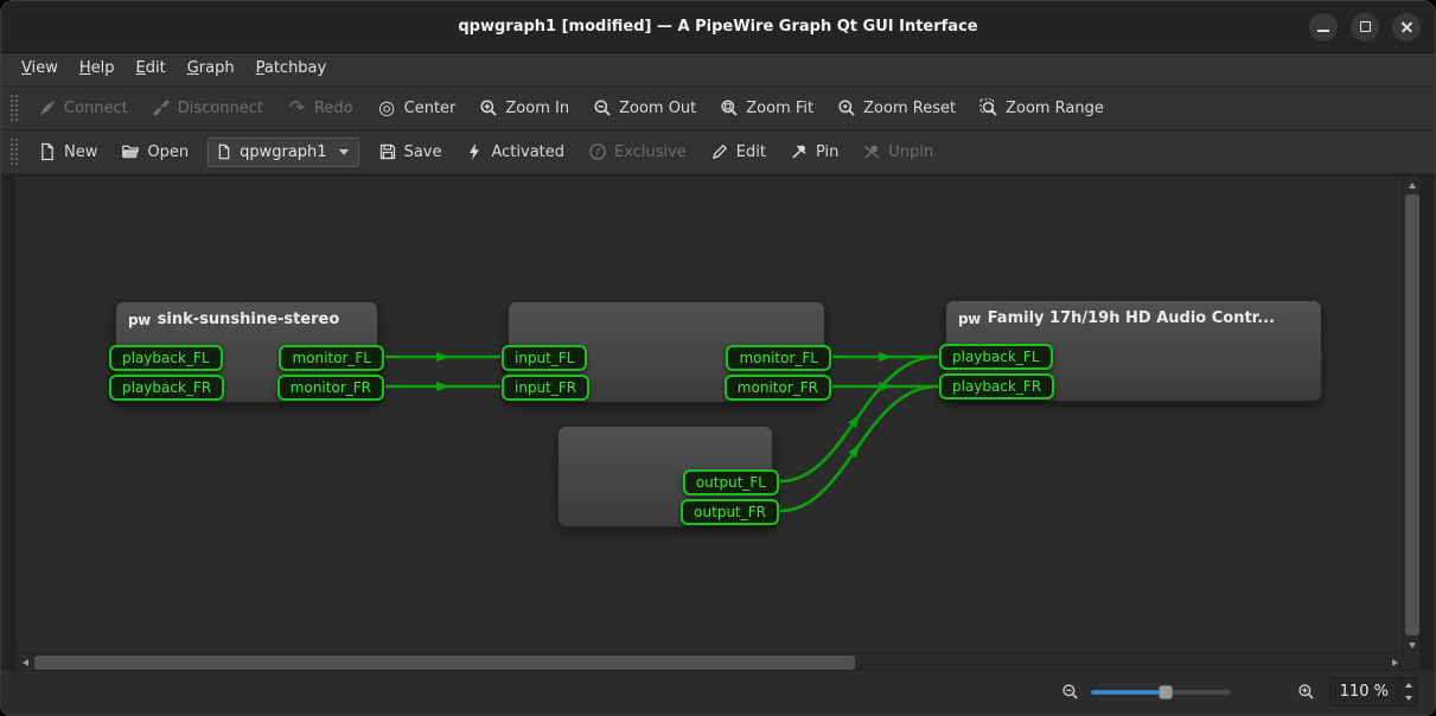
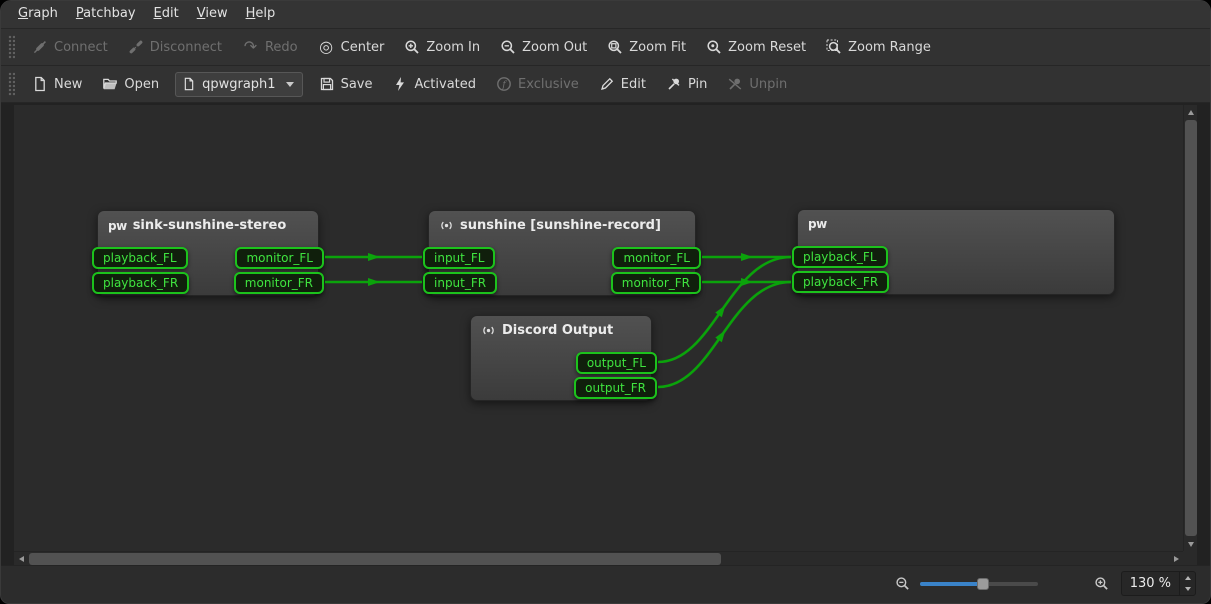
- qpwgraph1 [modified] — A PipeWire Graph Qt GUI Interface
- View
+ Graph
- Help
+ Patchbay
  Edit
- Graph
+ View
- Patchbay
+ Help
  Connect
  Disconnect
  ↷
  Redo
  ◎
  Center
  Zoom In
  Zoom Out
  Zoom Fit
  Zoom Reset
  Zoom Range
  New
  Open
  qpwgraph1
  Save
  Activated
  f
  Exclusive
  Edit
  Pin
  Unpin
  pw
  sink-sunshine-stereo
  playback_FL
  playback_FR
  monitor_FL
  monitor_FR
+ sunshine [sunshine-record]
  input_FL
  input_FR
  monitor_FL
  monitor_FR
  pw
- Family 17h/19h HD Audio Contr...
  playback_FL
  playback_FR
+ Discord Output
  output_FL
  output_FR
- 110 %
+ 130 %
